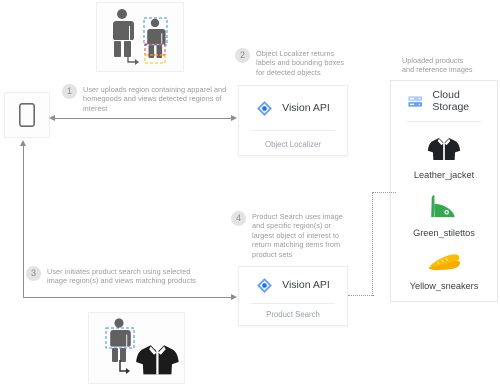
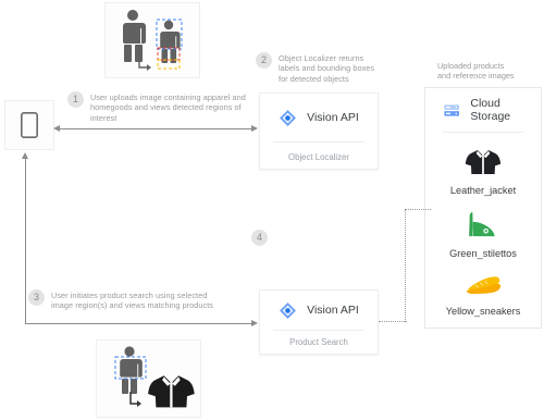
  2
  Object Localizer returns labels and bounding boxes for detected objects
  Uploaded products
  and reference images
  1
- User uploads region containing apparel and homegoods and views detected regions of interest
+ User uploads image containing apparel and homegoods and views detected regions of interest
  Vision API
  Object Localizer
  Cloud Storage
  Leather_jacket
  Green_stilettos
  Yellow_sneakers
  4
- Product Search uses image and specific region(s) or largest object of interest to return matching items from product sets
  3
  User initiates product search using selected image region(s) and views matching products
  Vision API
  Product Search
